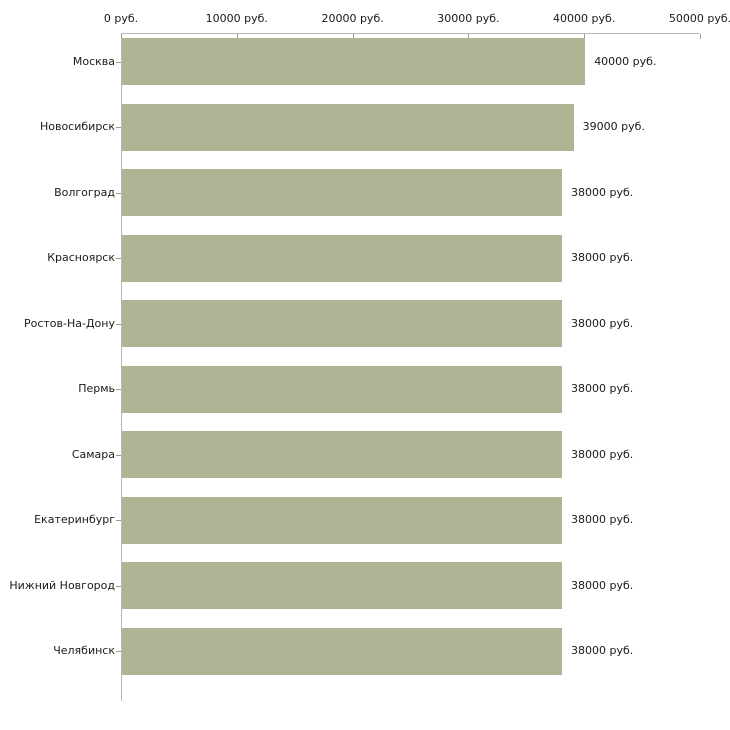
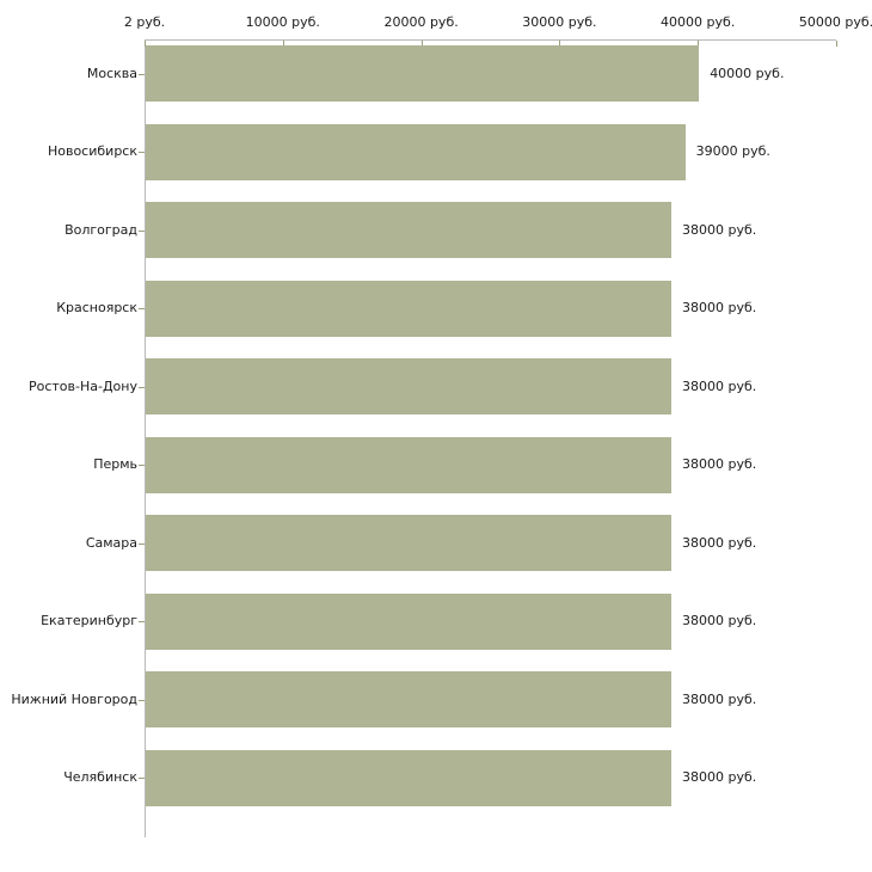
- 0 руб.
+ 2 руб.
  10000 руб.
  20000 руб.
  30000 руб.
  40000 руб.
  50000 руб.
  Москва
  Новосибирск
  Волгоград
  Красноярск
  Ростов-На-Дону
  Пермь
  Самара
  Екатеринбург
  Нижний Новгород
  Челябинск
  40000 руб.
  39000 руб.
  38000 руб.
  38000 руб.
  38000 руб.
  38000 руб.
  38000 руб.
  38000 руб.
  38000 руб.
  38000 руб.
